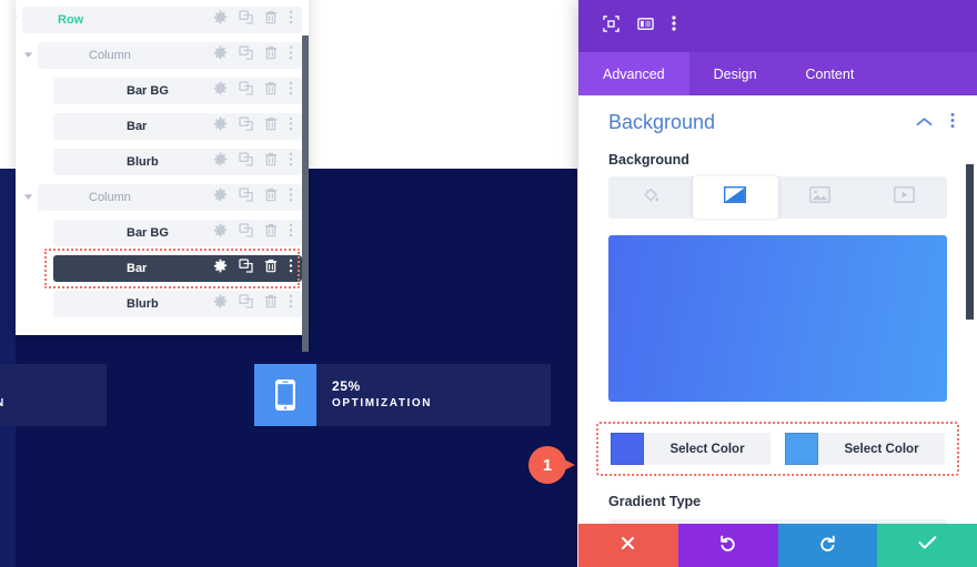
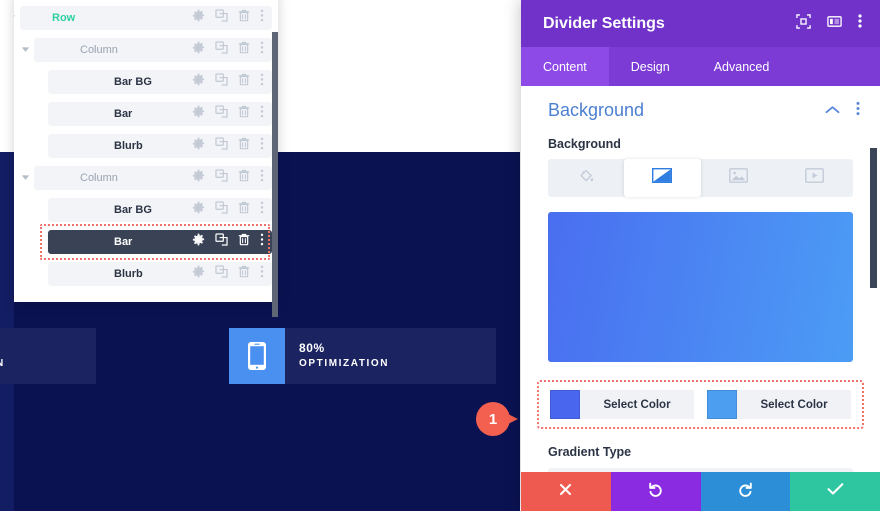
- 25%
+ 80%
  OPTIMIZATION
  Row
  Column
  Bar BG
  Bar
  Blurb
  Column
  Bar BG
  Bar
  Blurb
  1
+ Divider Settings
- Advanced
+ Content
  Design
- Content
+ Advanced
  Background
  Background
  Select Color
  Select Color
  Gradient Type
